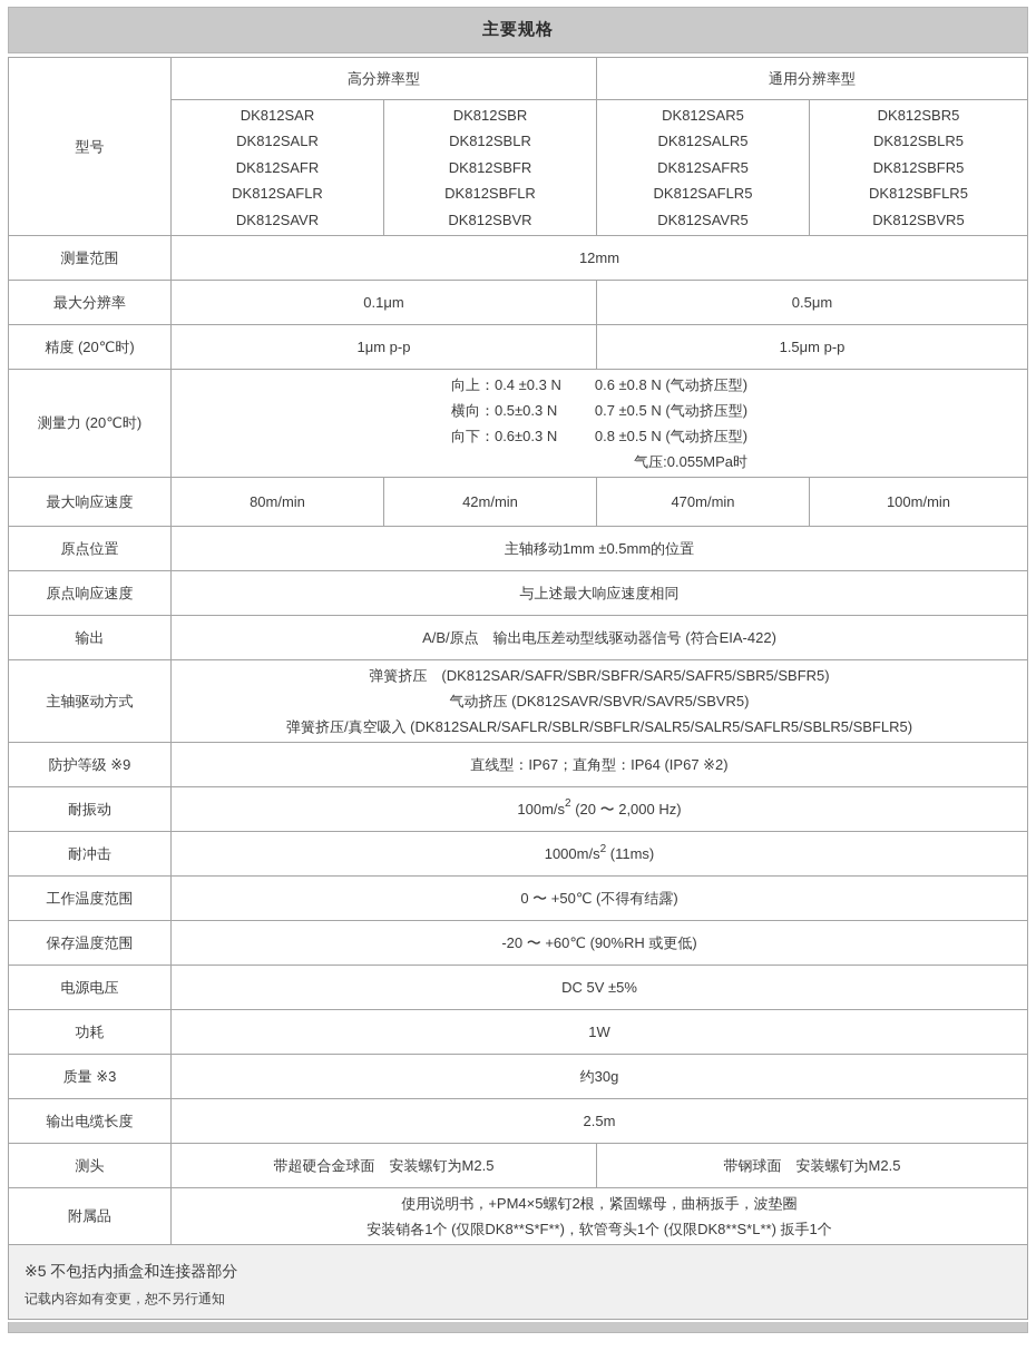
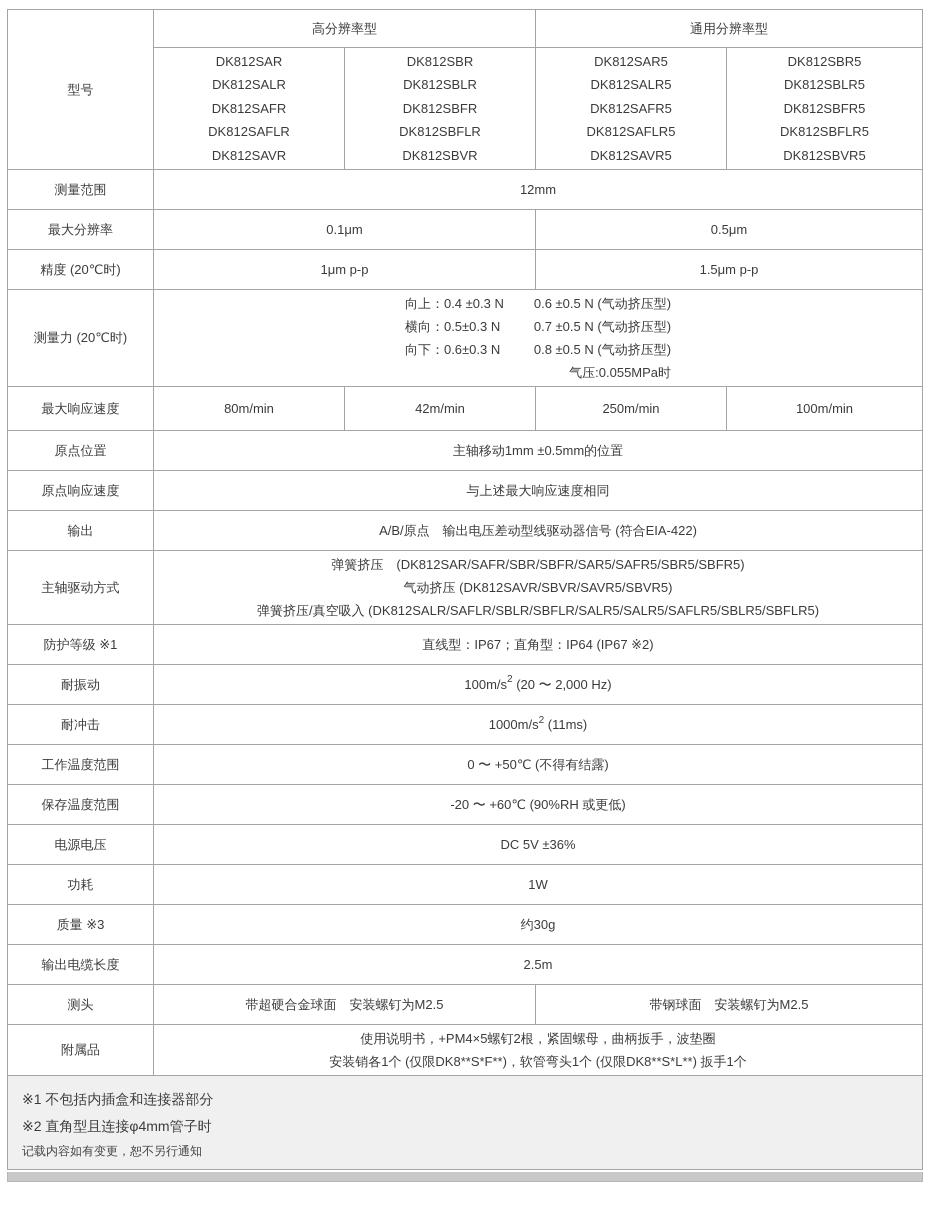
- 主要规格
  型号	高分辨率型	通用分辨率型
  DK812SAR DK812SALR DK812SAFR DK812SAFLR DK812SAVR	DK812SBR DK812SBLR DK812SBFR DK812SBFLR DK812SBVR	DK812SAR5 DK812SALR5 DK812SAFR5 DK812SAFLR5 DK812SAVR5	DK812SBR5 DK812SBLR5 DK812SBFR5 DK812SBFLR5 DK812SBVR5
  测量范围	12mm
  最大分辨率	0.1μm	0.5μm
  精度 (20℃时)	1μm p-p	1.5μm p-p
- 测量力 (20℃时)	向上：0.4 ±0.3 N 0.6 ±0.8 N (气动挤压型) 横向：0.5±0.3 N 0.7 ±0.5 N (气动挤压型) 向下：0.6±0.3 N 0.8 ±0.5 N (气动挤压型) 气压:0.055MPa时
+ 测量力 (20℃时)	向上：0.4 ±0.3 N 0.6 ±0.5 N (气动挤压型) 横向：0.5±0.3 N 0.7 ±0.5 N (气动挤压型) 向下：0.6±0.3 N 0.8 ±0.5 N (气动挤压型) 气压:0.055MPa时
- 最大响应速度	80m/min	42m/min	470m/min	100m/min
+ 最大响应速度	80m/min	42m/min	250m/min	100m/min
  原点位置	主轴移动1mm ±0.5mm的位置
  原点响应速度	与上述最大响应速度相同
  输出	A/B/原点 输出电压差动型线驱动器信号 (符合EIA-422)
  主轴驱动方式	弹簧挤压 (DK812SAR/SAFR/SBR/SBFR/SAR5/SAFR5/SBR5/SBFR5) 气动挤压 (DK812SAVR/SBVR/SAVR5/SBVR5) 弹簧挤压/真空吸入 (DK812SALR/SAFLR/SBLR/SBFLR/SALR5/SALR5/SAFLR5/SBLR5/SBFLR5)
- 防护等级 ※9	直线型：IP67；直角型：IP64 (IP67 ※2)
+ 防护等级 ※1	直线型：IP67；直角型：IP64 (IP67 ※2)
  耐振动	100m/s2 (20 〜 2,000 Hz)
  耐冲击	1000m/s2 (11ms)
  工作温度范围	0 〜 +50℃ (不得有结露)
  保存温度范围	-20 〜 +60℃ (90%RH 或更低)
- 电源电压	DC 5V ±5%
+ 电源电压	DC 5V ±36%
  功耗	1W
  质量 ※3	约30g
  输出电缆长度	2.5m
  测头	带超硬合金球面 安装螺钉为M2.5	带钢球面 安装螺钉为M2.5
  附属品	使用说明书，+PM4×5螺钉2根，紧固螺母，曲柄扳手，波垫圈 安装销各1个 (仅限DK8**S*F**)，软管弯头1个 (仅限DK8**S*L**) 扳手1个
- ※5 不包括内插盒和连接器部分
+ ※1 不包括内插盒和连接器部分
+ ※2 直角型且连接φ4mm管子时
  记载内容如有变更，恕不另行通知
